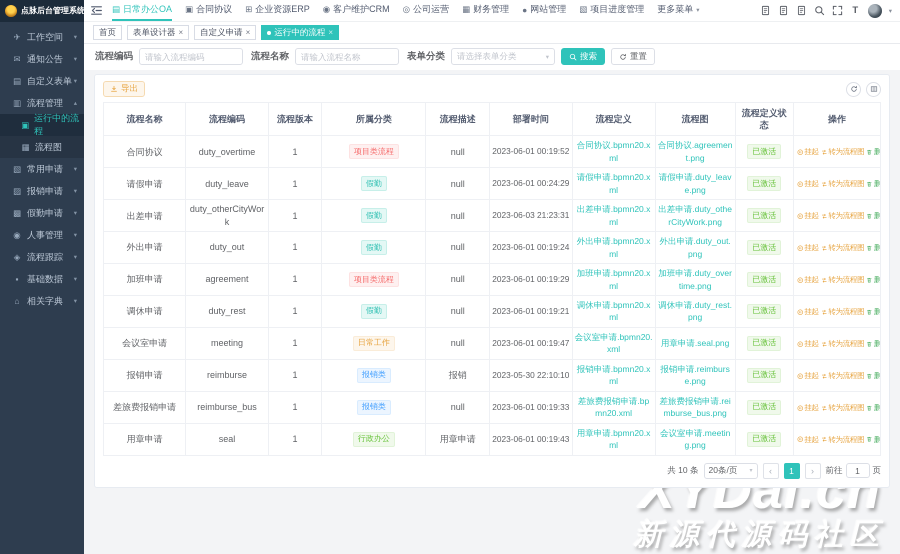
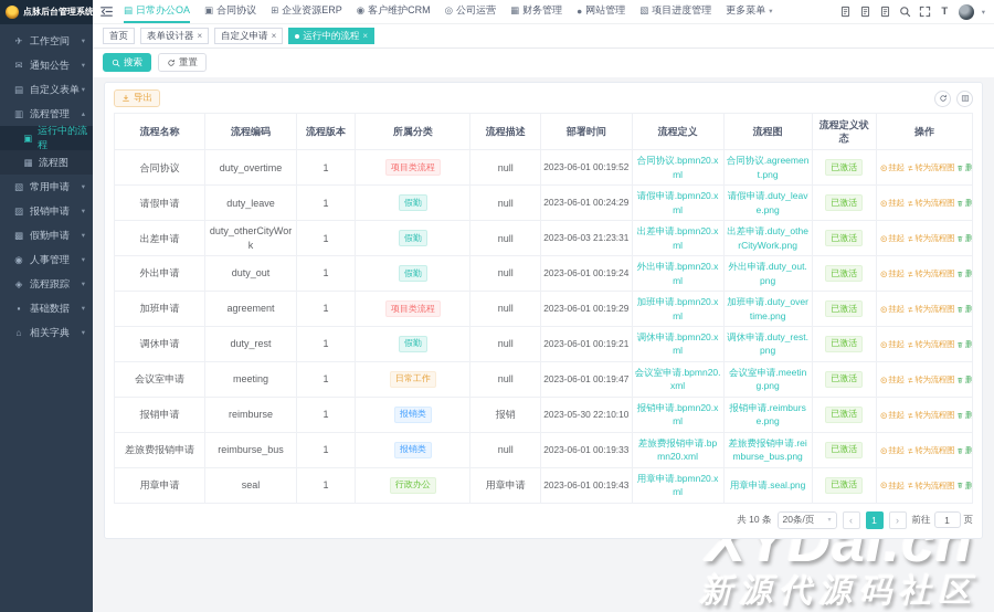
  点脉后台管理系统
  ✈
  工作空间
  ✉
  通知公告
  ▤
  自定义表单
  ▥
  流程管理
  ▣
  运行中的流程
  ▦
  流程图
  ▧
  常用申请
  ▨
  报销申请
  ▩
  假勤申请
  ◉
  人事管理
  ◈
  流程跟踪
  ▪
  基础数据
  ⌂
  相关字典
  ▤
  日常办公OA
  ▣
  合同协议
  ⊞
  企业资源ERP
  ◉
  客户维护CRM
  ◎
  公司运营
  ▦
  财务管理
  ●
  网站管理
  ▧
  项目进度管理
  更多菜单
  T
  首页
  表单设计器
  ×
  自定义申请
  ×
  运行中的流程
  ×
- 流程编码
- 请输入流程编码
- 流程名称
- 请输入流程名称
- 表单分类
- 请选择表单分类
  搜索
  重置
  导出
  流程名称	流程编码	流程版本	所属分类	流程描述	部署时间	流程定义	流程图	流程定义状态	操作
  合同协议	duty_overtime	1	项目类流程	null	2023-06-01 00:19:52	合同协议.bpmn20.xml	合同协议.agreement.png	已激活	挂起 转为流程图 删
  请假申请	duty_leave	1	假勤	null	2023-06-01 00:24:29	请假申请.bpmn20.xml	请假申请.duty_leave.png	已激活	挂起 转为流程图 删
  出差申请	duty_otherCityWork	1	假勤	null	2023-06-03 21:23:31	出差申请.bpmn20.xml	出差申请.duty_otherCityWork.png	已激活	挂起 转为流程图 删
  外出申请	duty_out	1	假勤	null	2023-06-01 00:19:24	外出申请.bpmn20.xml	外出申请.duty_out.png	已激活	挂起 转为流程图 删
  加班申请	agreement	1	项目类流程	null	2023-06-01 00:19:29	加班申请.bpmn20.xml	加班申请.duty_overtime.png	已激活	挂起 转为流程图 删
  调休申请	duty_rest	1	假勤	null	2023-06-01 00:19:21	调休申请.bpmn20.xml	调休申请.duty_rest.png	已激活	挂起 转为流程图 删
- 会议室申请	meeting	1	日常工作	null	2023-06-01 00:19:47	会议室申请.bpmn20.xml	用章申请.seal.png	已激活	挂起 转为流程图 删
+ 会议室申请	meeting	1	日常工作	null	2023-06-01 00:19:47	会议室申请.bpmn20.xml	会议室申请.meeting.png	已激活	挂起 转为流程图 删
  报销申请	reimburse	1	报销类	报销	2023-05-30 22:10:10	报销申请.bpmn20.xml	报销申请.reimburse.png	已激活	挂起 转为流程图 删
  差旅费报销申请	reimburse_bus	1	报销类	null	2023-06-01 00:19:33	差旅费报销申请.bpmn20.xml	差旅费报销申请.reimburse_bus.png	已激活	挂起 转为流程图 删
- 用章申请	seal	1	行政办公	用章申请	2023-06-01 00:19:43	用章申请.bpmn20.xml	会议室申请.meeting.png	已激活	挂起 转为流程图 删
+ 用章申请	seal	1	行政办公	用章申请	2023-06-01 00:19:43	用章申请.bpmn20.xml	用章申请.seal.png	已激活	挂起 转为流程图 删
  共 10 条
  20条/页
  ‹
  1
  ›
  前往
  1
  页
  XYDai.cn
  新源代源码社区
